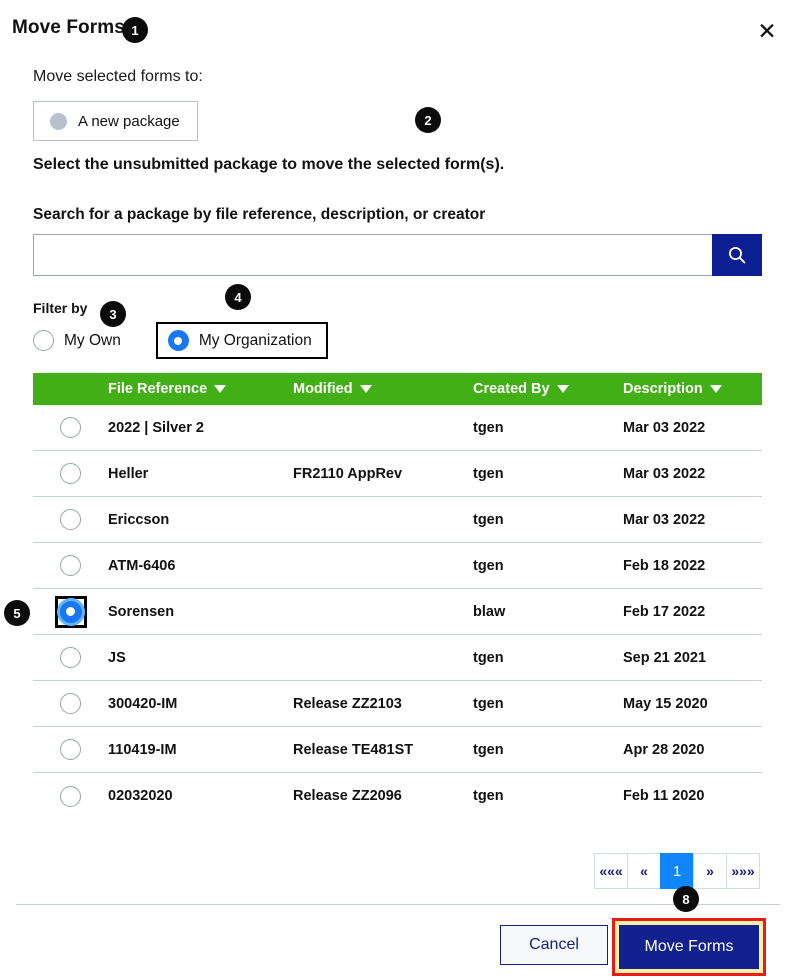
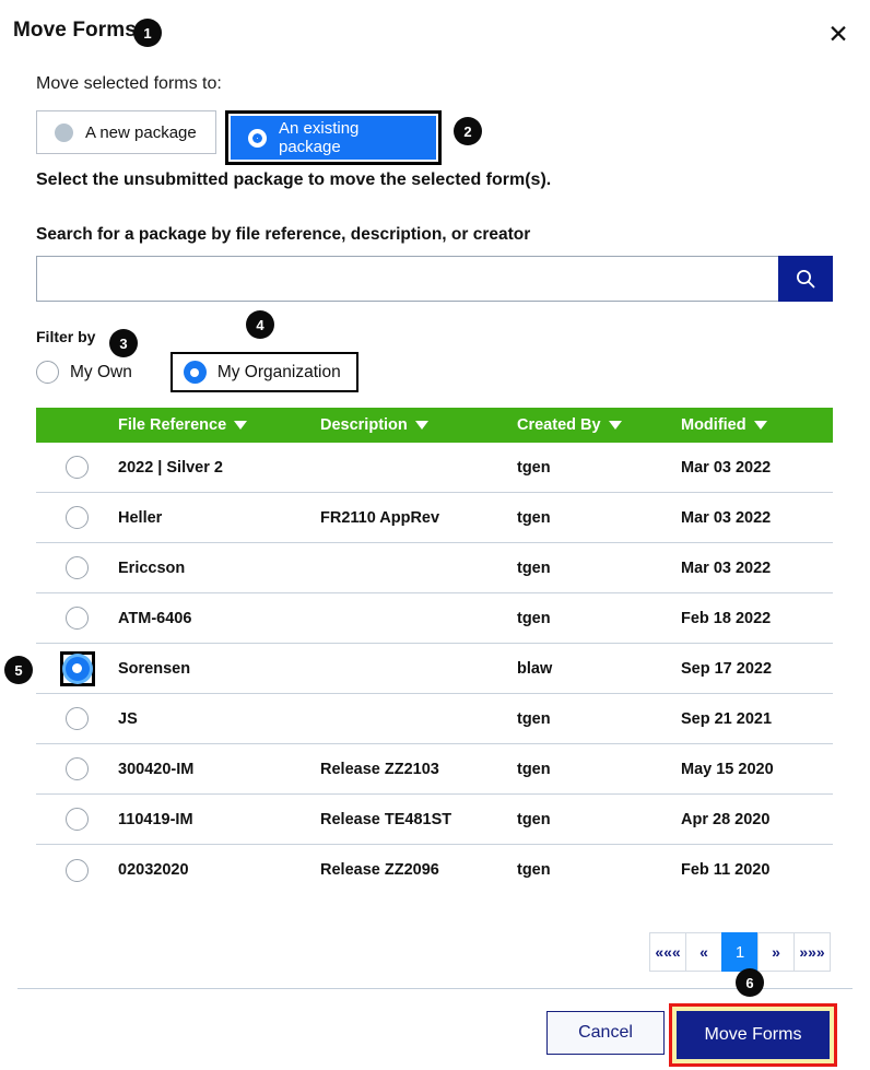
  Move Forms
  1
  ✕
  Move selected forms to:
  A new package
+ An existing package
  2
  Select the unsubmitted package to move the selected form(s).
  Search for a package by file reference, description, or creator
  Filter by
  3
  4
  My Own
  My Organization
  File Reference
- Modified
+ Description
  Created By
- Description
+ Modified
  2022 | Silver 2
  tgen
  Mar 03 2022
  Heller
  FR2110 AppRev
  tgen
  Mar 03 2022
  Ericcson
  tgen
  Mar 03 2022
  ATM-6406
  tgen
  Feb 18 2022
  Sorensen
  blaw
- Feb 17 2022
+ Sep 17 2022
  JS
  tgen
  Sep 21 2021
  300420-IM
  Release ZZ2103
  tgen
  May 15 2020
  110419-IM
  Release TE481ST
  tgen
  Apr 28 2020
  02032020
  Release ZZ2096
  tgen
  Feb 11 2020
  5
  «««
  «
  1
  »
  »»»
- 8
+ 6
  Cancel
  Move Forms
